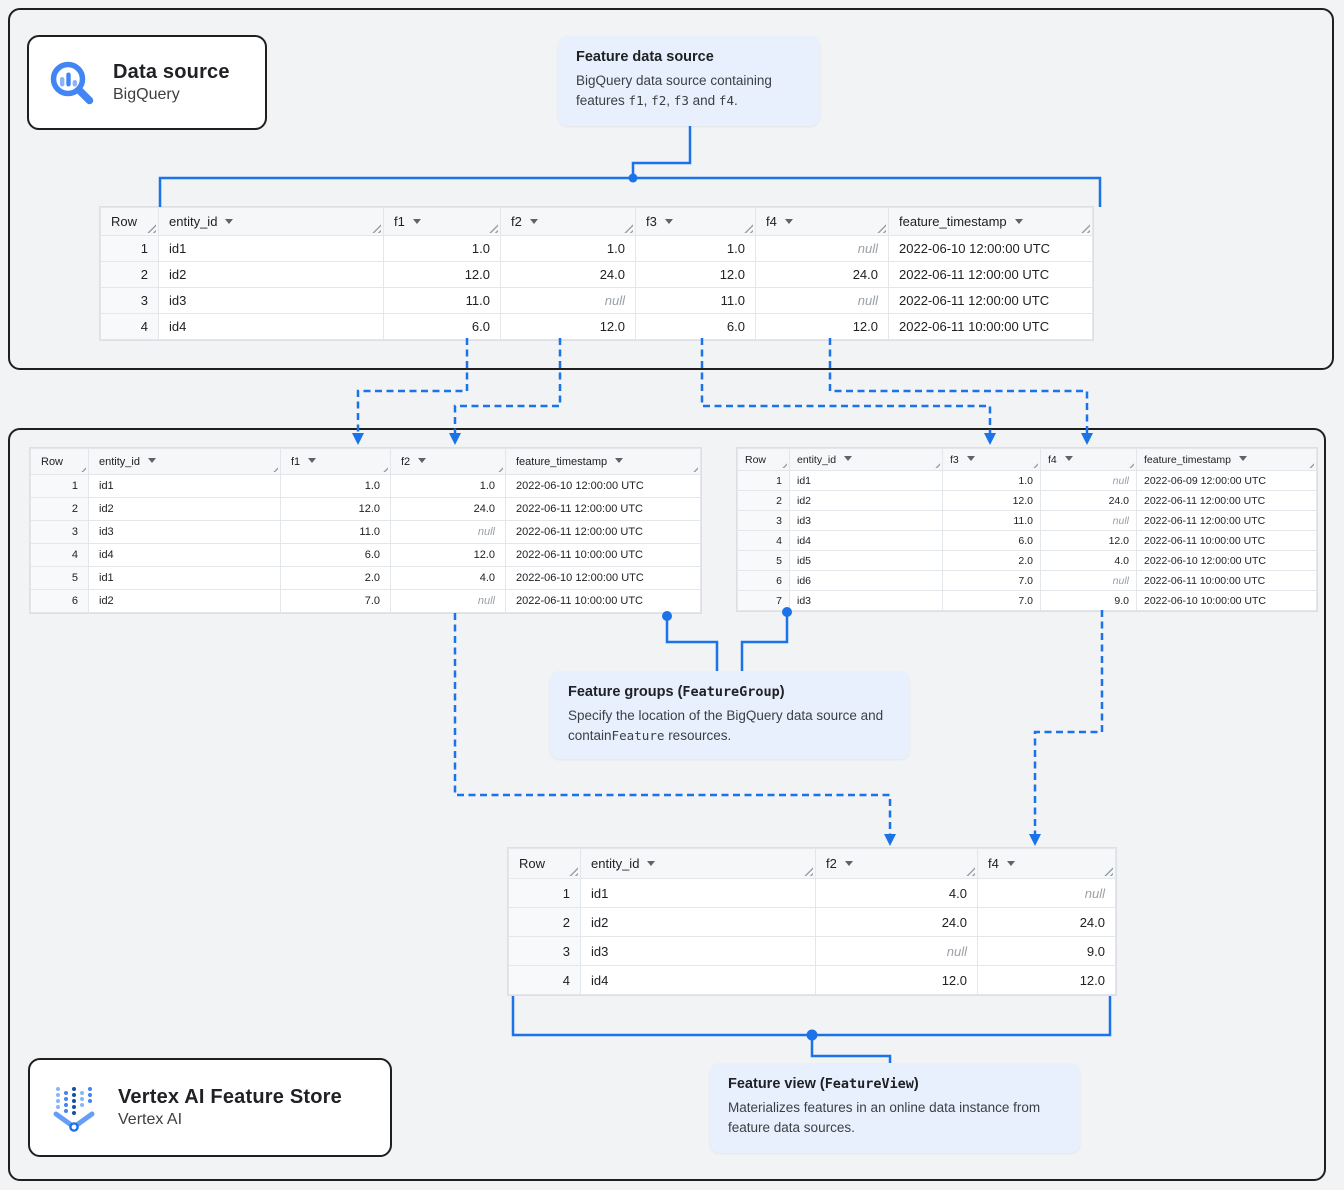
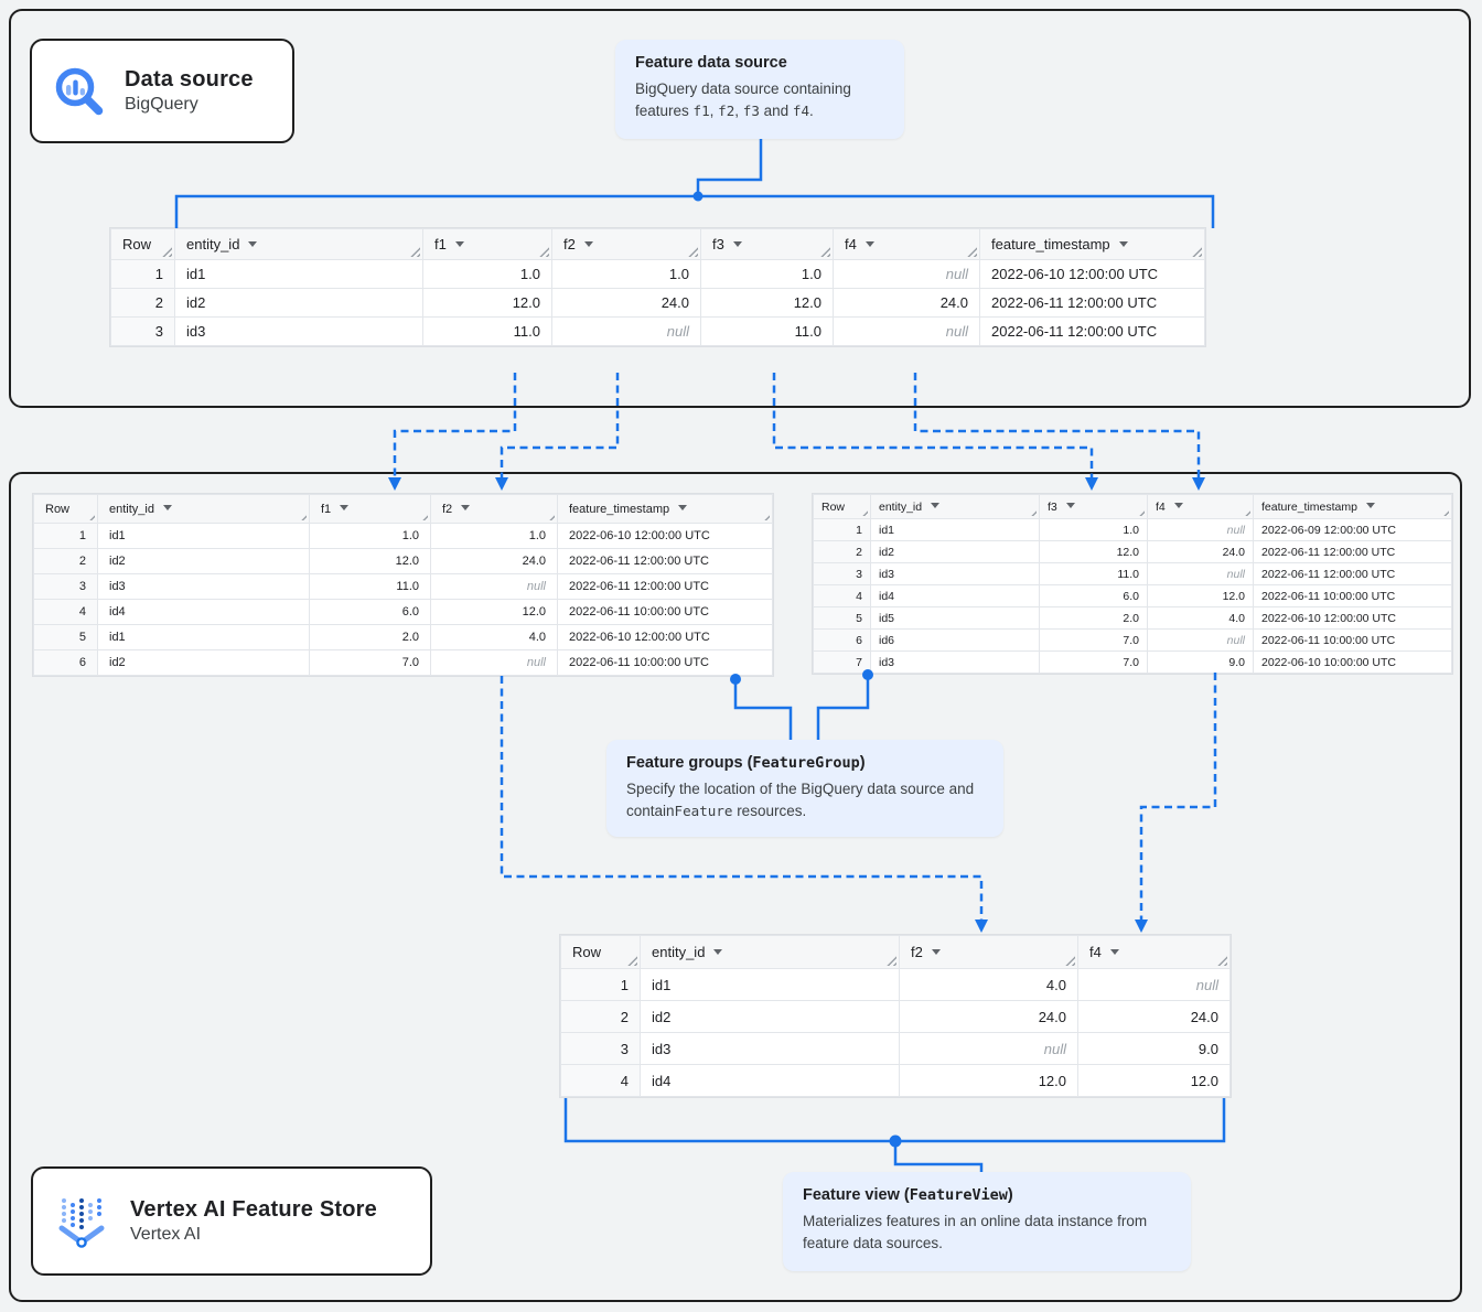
  Data source
  BigQuery
  Feature data source
  BigQuery data source containing features f1, f2, f3 and f4.
  Row	entity_id	f1	f2	f3	f4	feature_timestamp
  1	id1	1.0	1.0	1.0	null	2022-06-10 12:00:00 UTC
  2	id2	12.0	24.0	12.0	24.0	2022-06-11 12:00:00 UTC
  3	id3	11.0	null	11.0	null	2022-06-11 12:00:00 UTC
- 4	id4	6.0	12.0	6.0	12.0	2022-06-11 10:00:00 UTC
  Row	entity_id	f1	f2	feature_timestamp
  1	id1	1.0	1.0	2022-06-10 12:00:00 UTC
  2	id2	12.0	24.0	2022-06-11 12:00:00 UTC
  3	id3	11.0	null	2022-06-11 12:00:00 UTC
  4	id4	6.0	12.0	2022-06-11 10:00:00 UTC
  5	id1	2.0	4.0	2022-06-10 12:00:00 UTC
  6	id2	7.0	null	2022-06-11 10:00:00 UTC
  Row	entity_id	f3	f4	feature_timestamp
  1	id1	1.0	null	2022-06-09 12:00:00 UTC
  2	id2	12.0	24.0	2022-06-11 12:00:00 UTC
  3	id3	11.0	null	2022-06-11 12:00:00 UTC
  4	id4	6.0	12.0	2022-06-11 10:00:00 UTC
  5	id5	2.0	4.0	2022-06-10 12:00:00 UTC
  6	id6	7.0	null	2022-06-11 10:00:00 UTC
  7	id3	7.0	9.0	2022-06-10 10:00:00 UTC
  Feature groups (FeatureGroup)
  Specify the location of the BigQuery data source and containFeature resources.
  Row	entity_id	f2	f4
  1	id1	4.0	null
  2	id2	24.0	24.0
  3	id3	null	9.0
  4	id4	12.0	12.0
  Vertex AI Feature Store
  Vertex AI
  Feature view (FeatureView)
  Materializes features in an online data instance from feature data sources.
